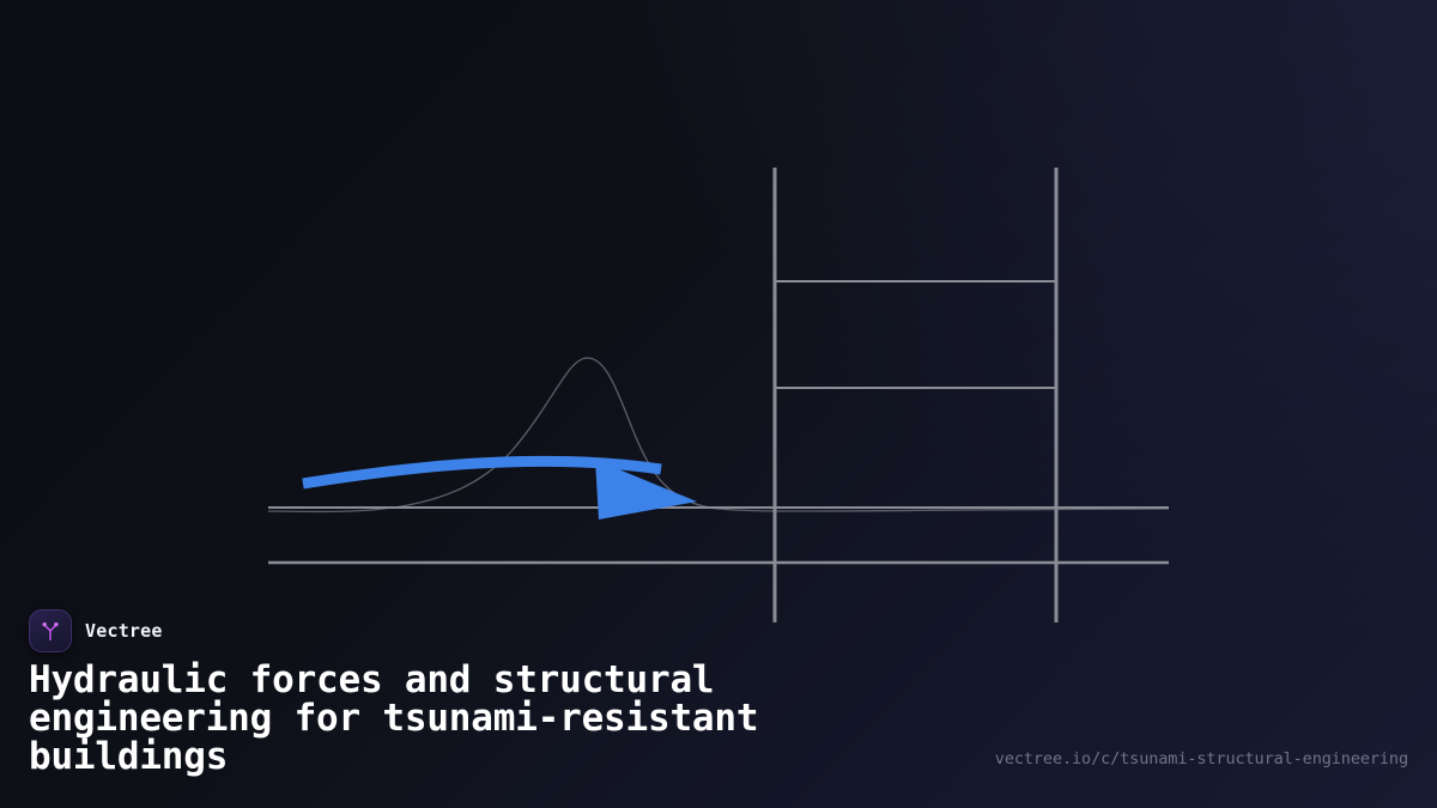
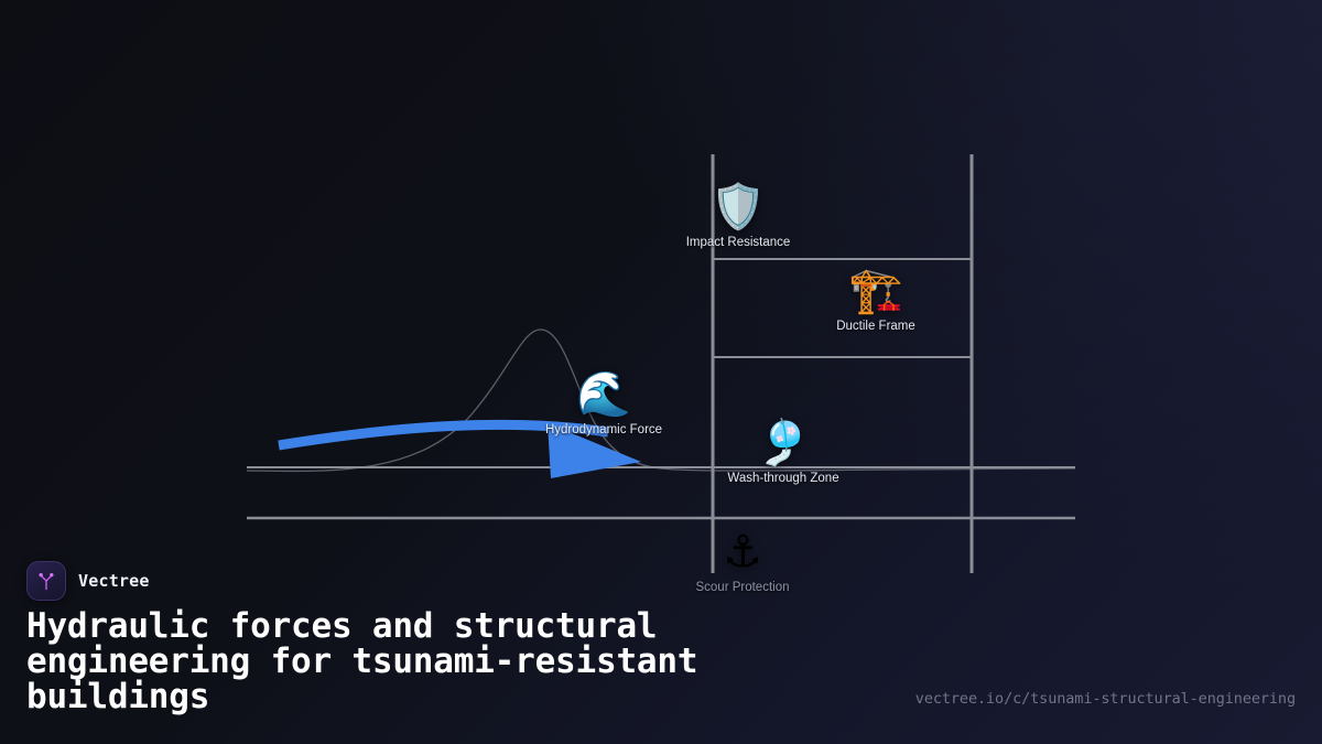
+ 🛡️
+ Impact Resistance
+ 🏗️
+ Ductile Frame
+ 🌊
+ Hydrodynamic Force
+ 🎐
+ Wash-through Zone
+ ⚓
+ Scour Protection
  Vectree
  Hydraulic forces and structural
  engineering for tsunami-resistant
  buildings
  vectree.io/c/tsunami-structural-engineering
